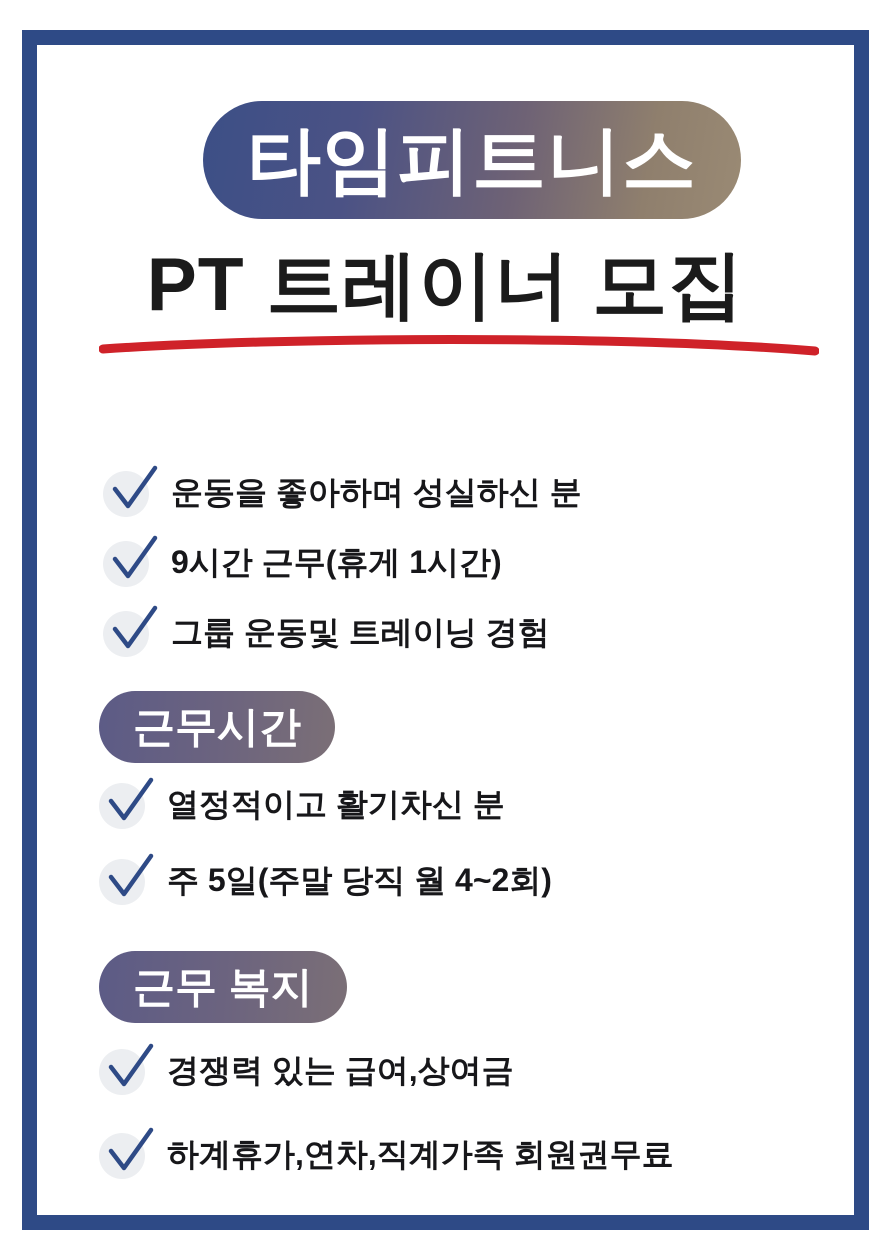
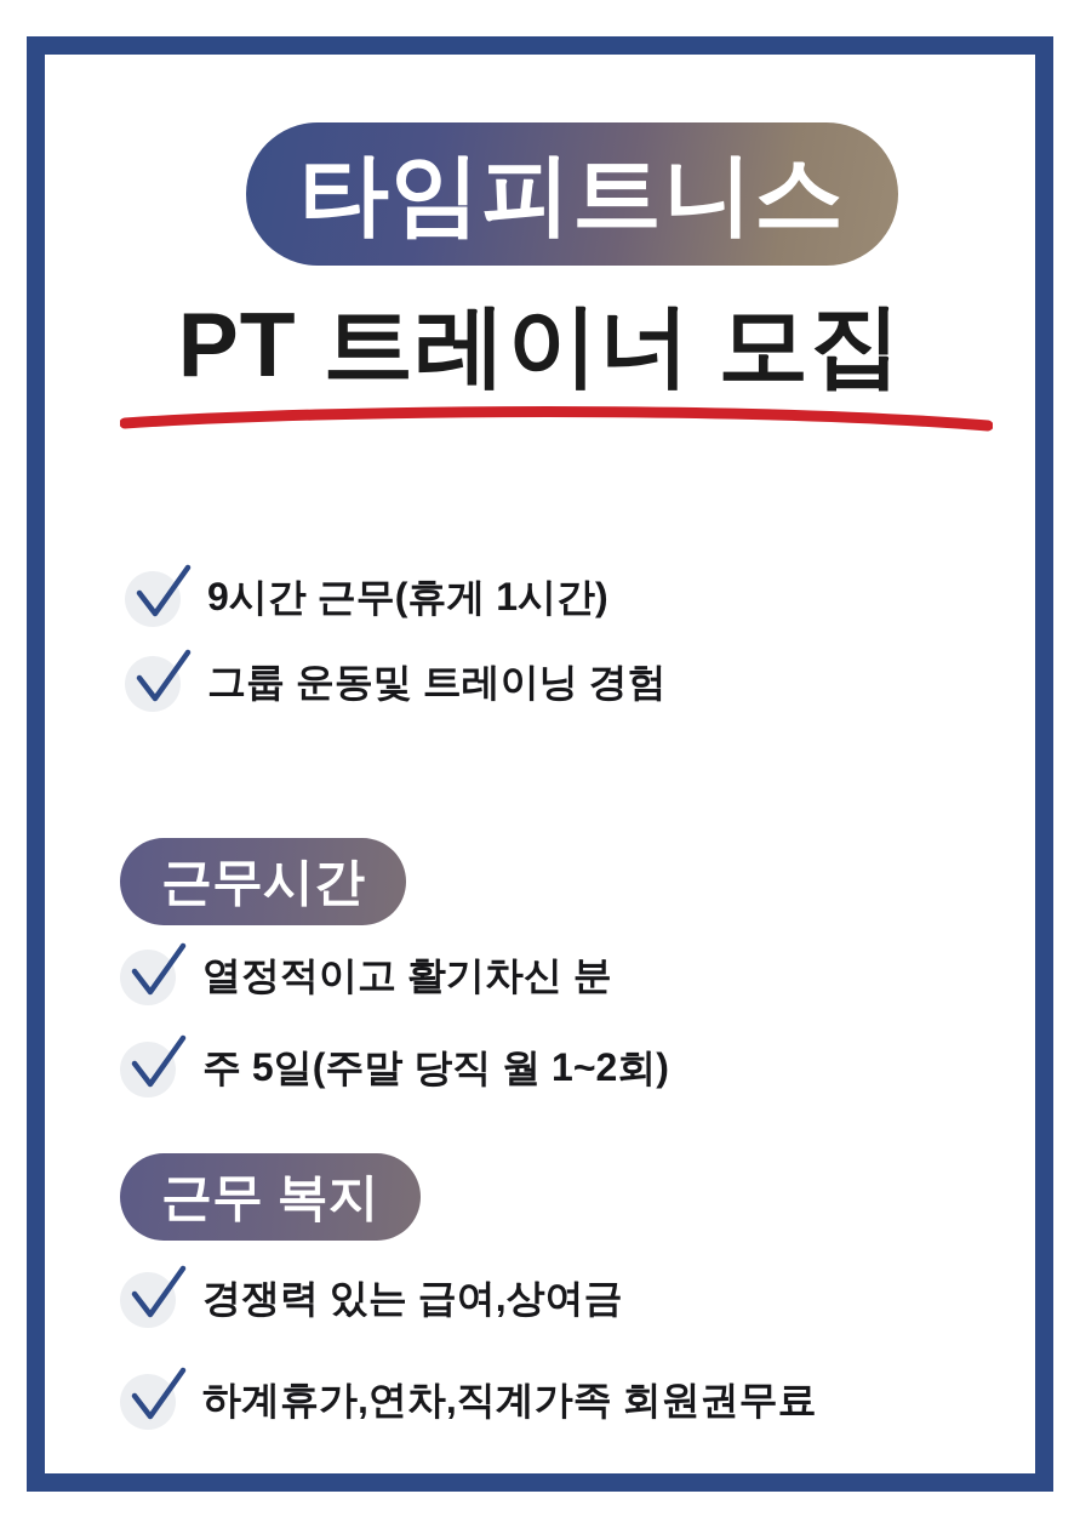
  타임피트니스
  PT 트레이너 모집
- 운동을 좋아하며 성실하신 분
  9시간 근무(휴게 1시간)
  그룹 운동및 트레이닝 경험
  근무시간
  열정적이고 활기차신 분
- 주 5일(주말 당직 월 4~2회)
+ 주 5일(주말 당직 월 1~2회)
  근무 복지
  경쟁력 있는 급여,상여금
  하계휴가,연차,직계가족 회원권무료
